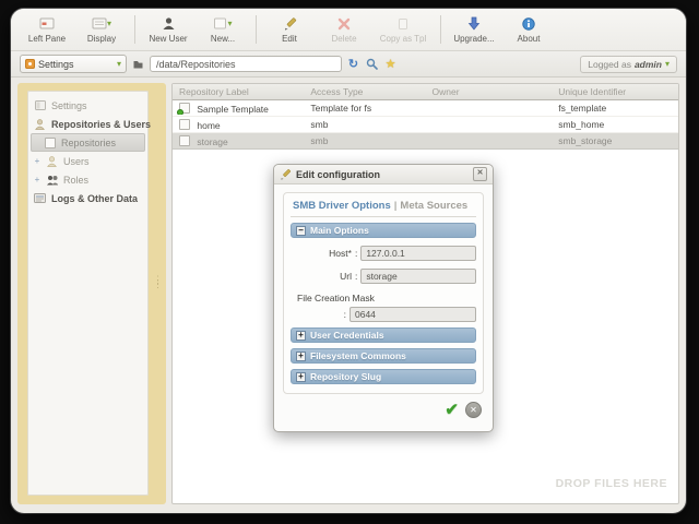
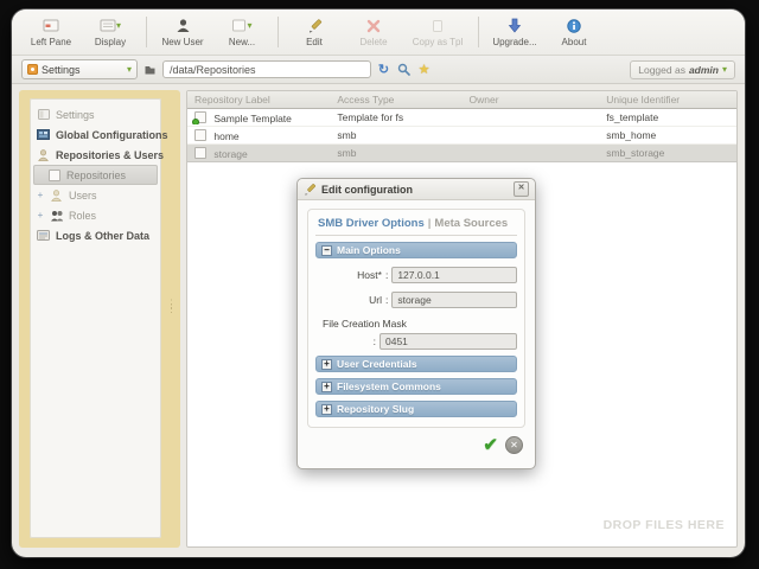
  Left Pane
  ▾
  Display
  New User
  ▾
  New...
  Edit
  Delete
  Copy as Tpl
  Upgrade...
  About
  Settings
  ▾
  /data/Repositories
  ↻
  ★
  Logged as
  admin
  ▾
  Settings
+ Global Configurations
  Repositories & Users
  Repositories
  +
  Users
  +
  Roles
  Logs & Other Data
  ⋮
  ⋮
  Repository Label
  Access Type
  Owner
  Unique Identifier
  Sample Template
  Template for fs
  fs_template
  home
  smb
  smb_home
  storage
  smb
  smb_storage
  DROP FILES HERE
  Edit configuration
  SMB Driver Options | Meta Sources
  −
  Main Options
  Host*
  :
  127.0.0.1
  Url
  :
  storage
  File Creation Mask
  :
- 0644
+ 0451
  +
  User Credentials
  +
  Filesystem Commons
  +
  Repository Slug
  ✔
  ✕
